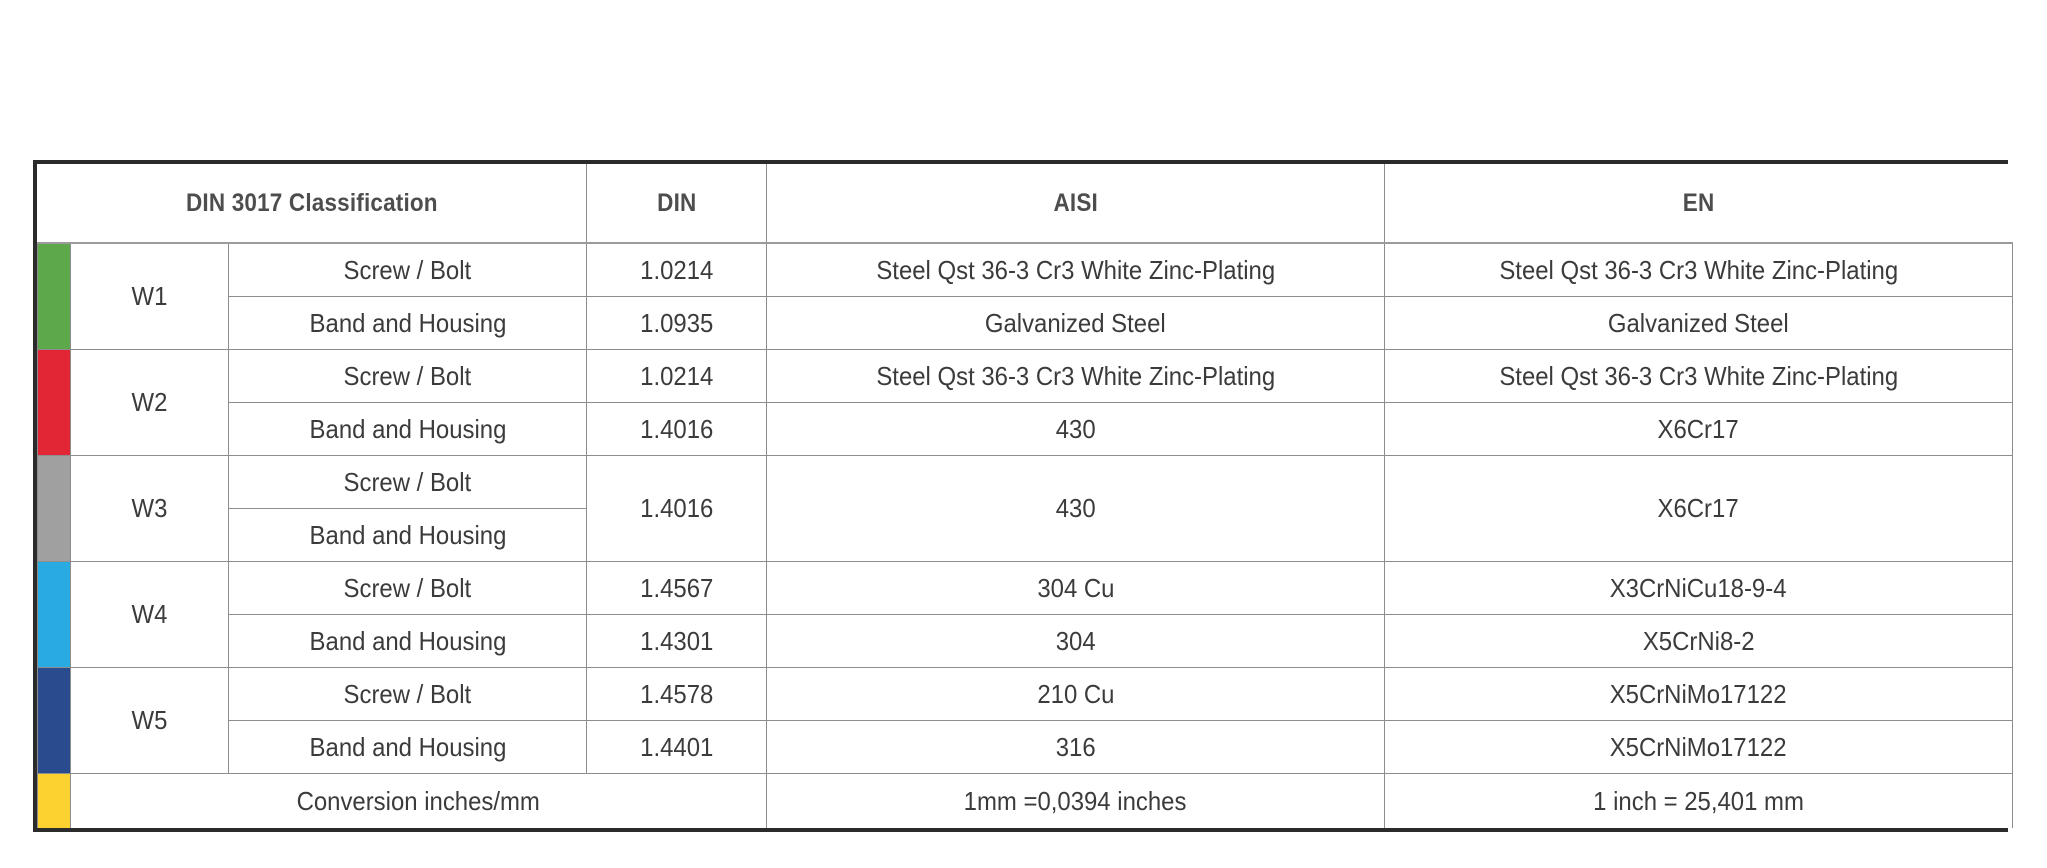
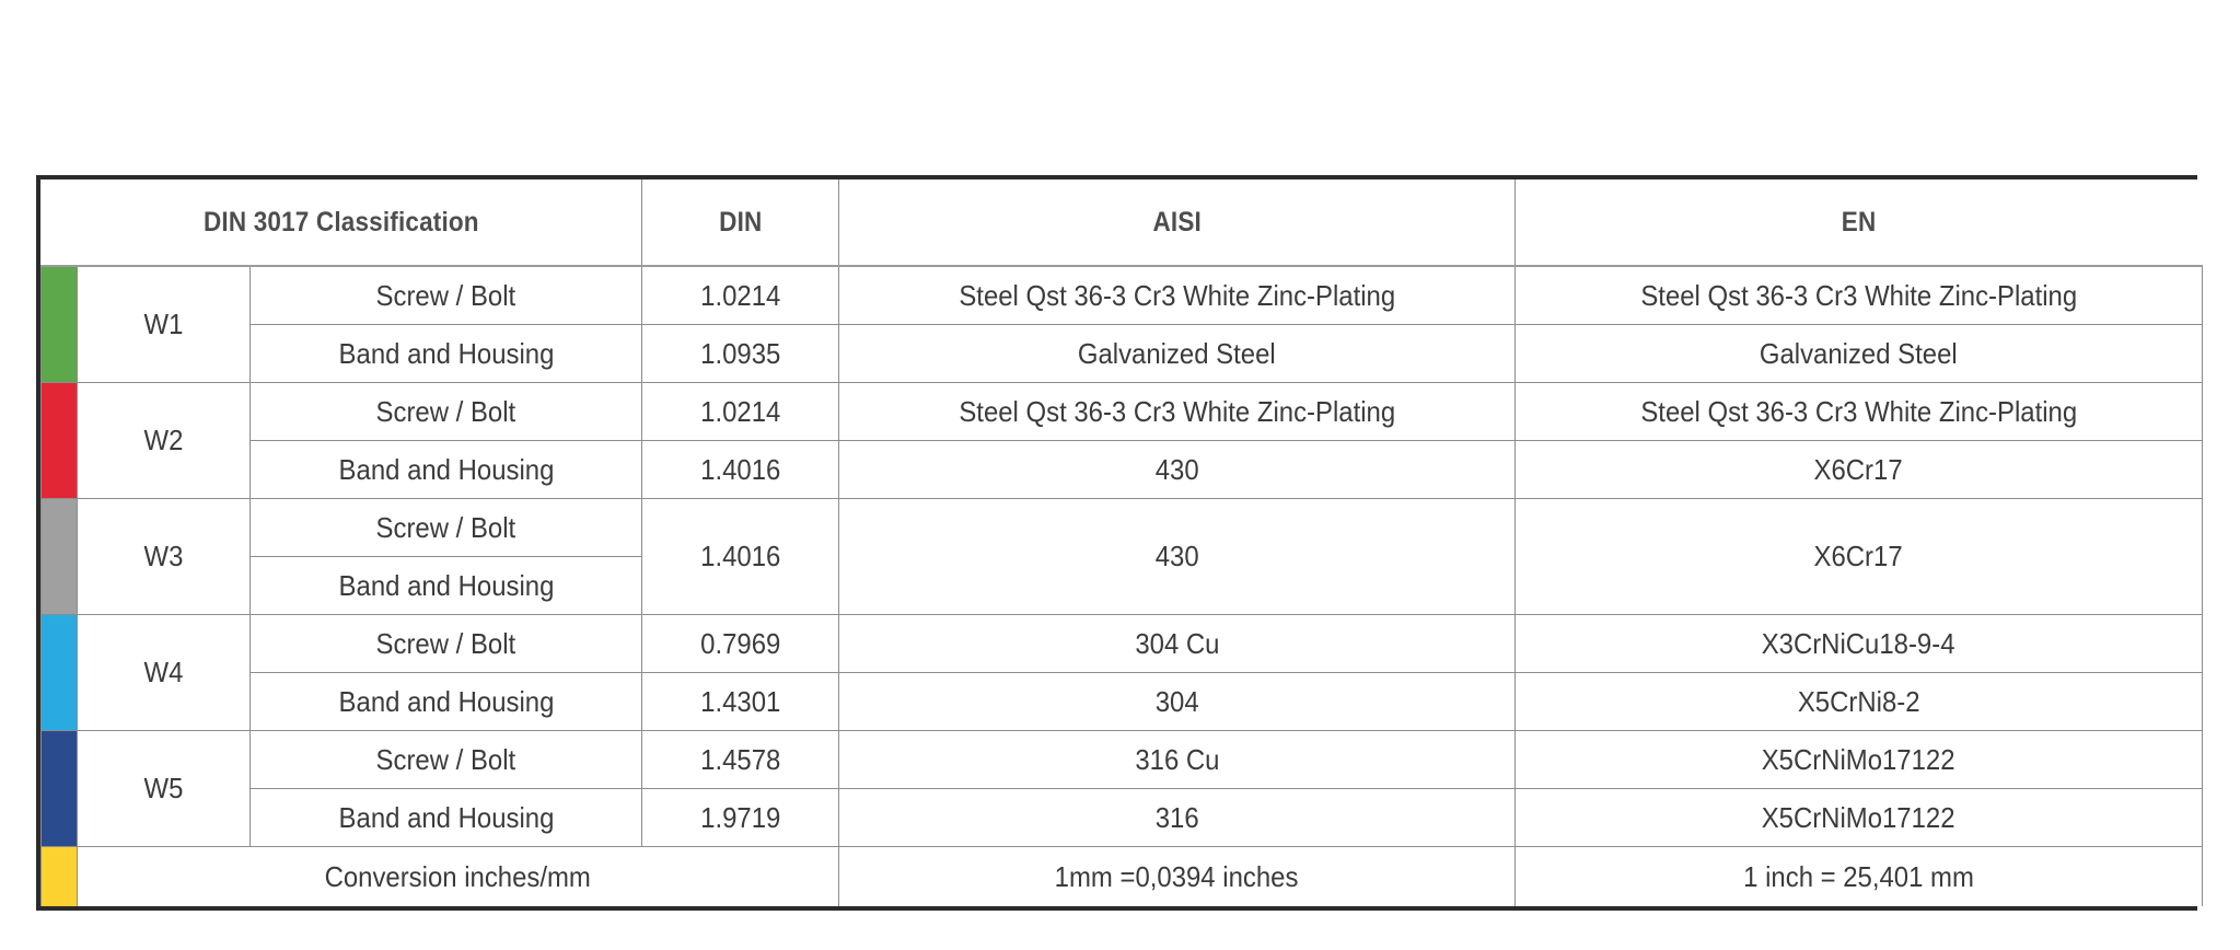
  DIN 3017 Classification	DIN	AISI	EN
  	W1	Screw / Bolt	1.0214	Steel Qst 36-3 Cr3 White Zinc-Plating	Steel Qst 36-3 Cr3 White Zinc-Plating
  Band and Housing	1.0935	Galvanized Steel	Galvanized Steel
  	W2	Screw / Bolt	1.0214	Steel Qst 36-3 Cr3 White Zinc-Plating	Steel Qst 36-3 Cr3 White Zinc-Plating
  Band and Housing	1.4016	430	X6Cr17
  	W3	Screw / Bolt	1.4016	430	X6Cr17
  Band and Housing
- 	W4	Screw / Bolt	1.4567	304 Cu	X3CrNiCu18-9-4
+ 	W4	Screw / Bolt	0.7969	304 Cu	X3CrNiCu18-9-4
  Band and Housing	1.4301	304	X5CrNi8-2
- 	W5	Screw / Bolt	1.4578	210 Cu	X5CrNiMo17122
+ 	W5	Screw / Bolt	1.4578	316 Cu	X5CrNiMo17122
- Band and Housing	1.4401	316	X5CrNiMo17122
+ Band and Housing	1.9719	316	X5CrNiMo17122
  	Conversion inches/mm	1mm =0,0394 inches	1 inch = 25,401 mm
